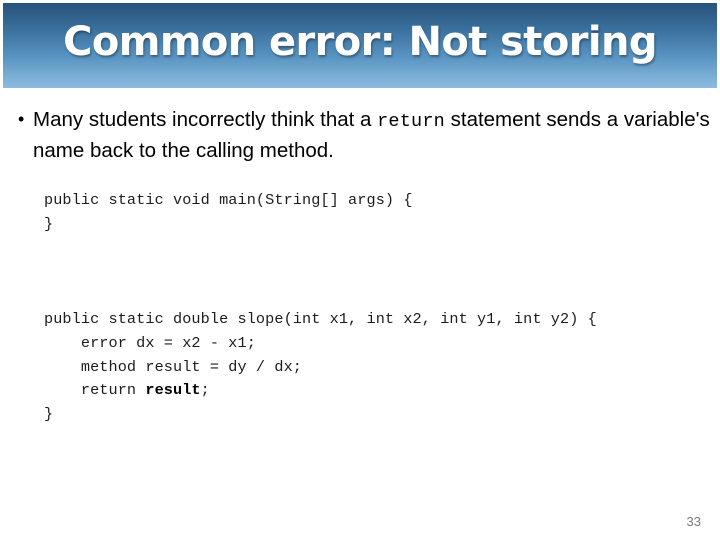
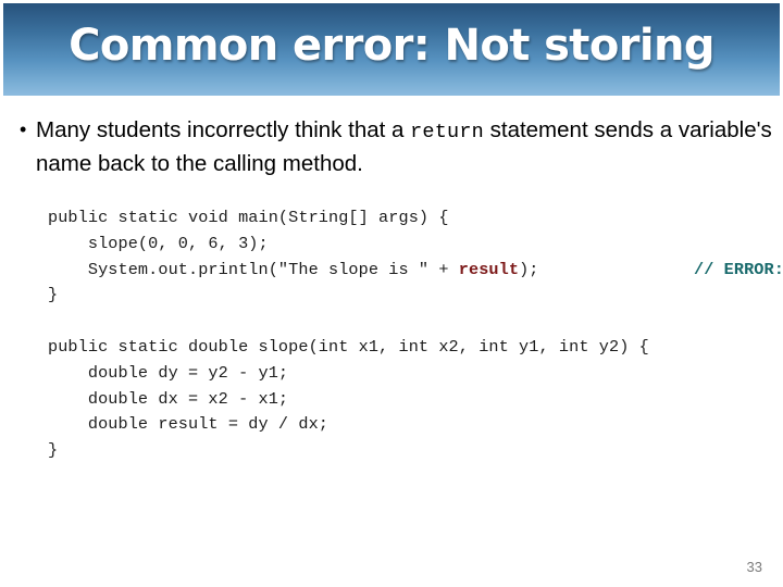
  Common error: Not storing
  •
  Many students incorrectly think that a return statement sends a variable's name back to the calling method.
  public static void main(String[] args) {
+ slope(0, 0, 6, 3);
+ System.out.println("The slope is " + result);
+ // ERROR:
  }
  public static double slope(int x1, int x2, int y1, int y2) {
+ double dy = y2 - y1;
- error dx = x2 - x1;
+ double dx = x2 - x1;
- method result = dy / dx;
+ double result = dy / dx;
- return result;
  }
  33
